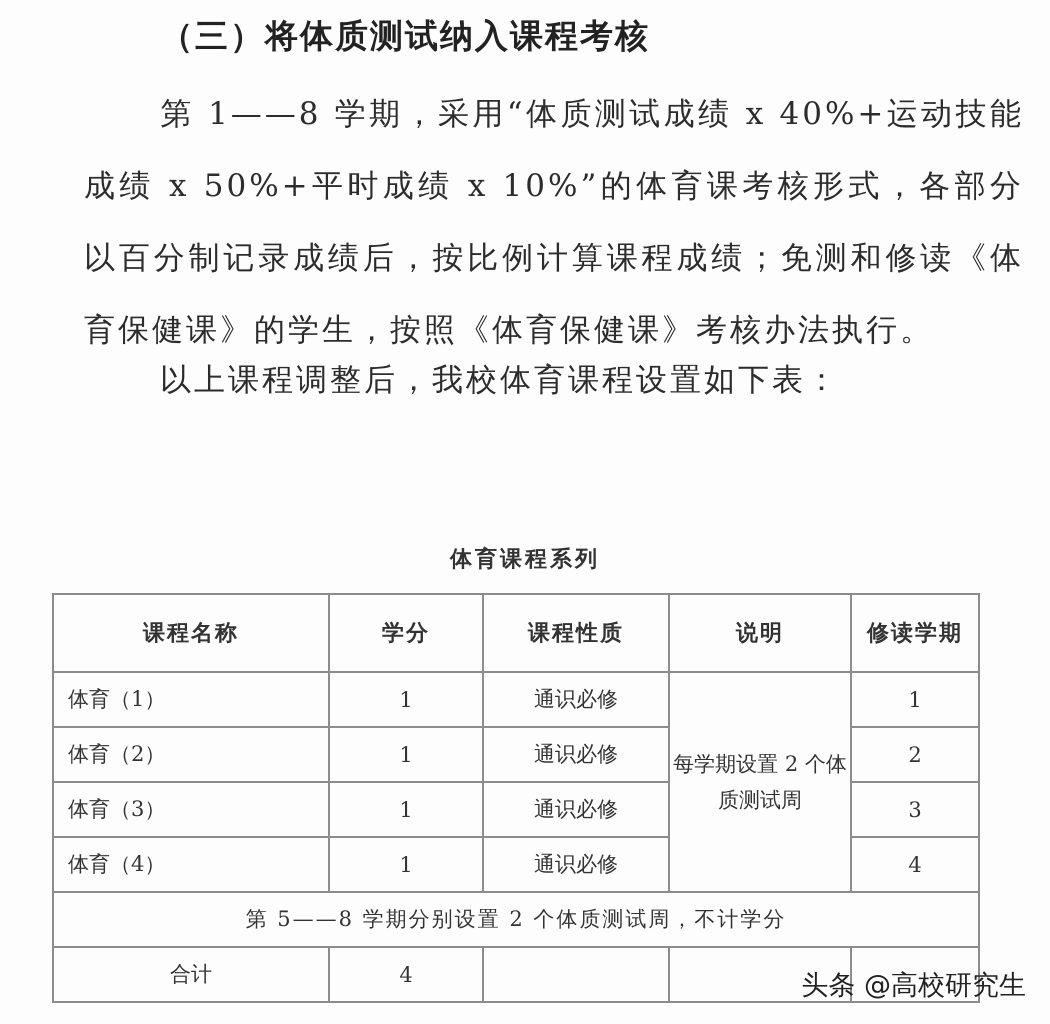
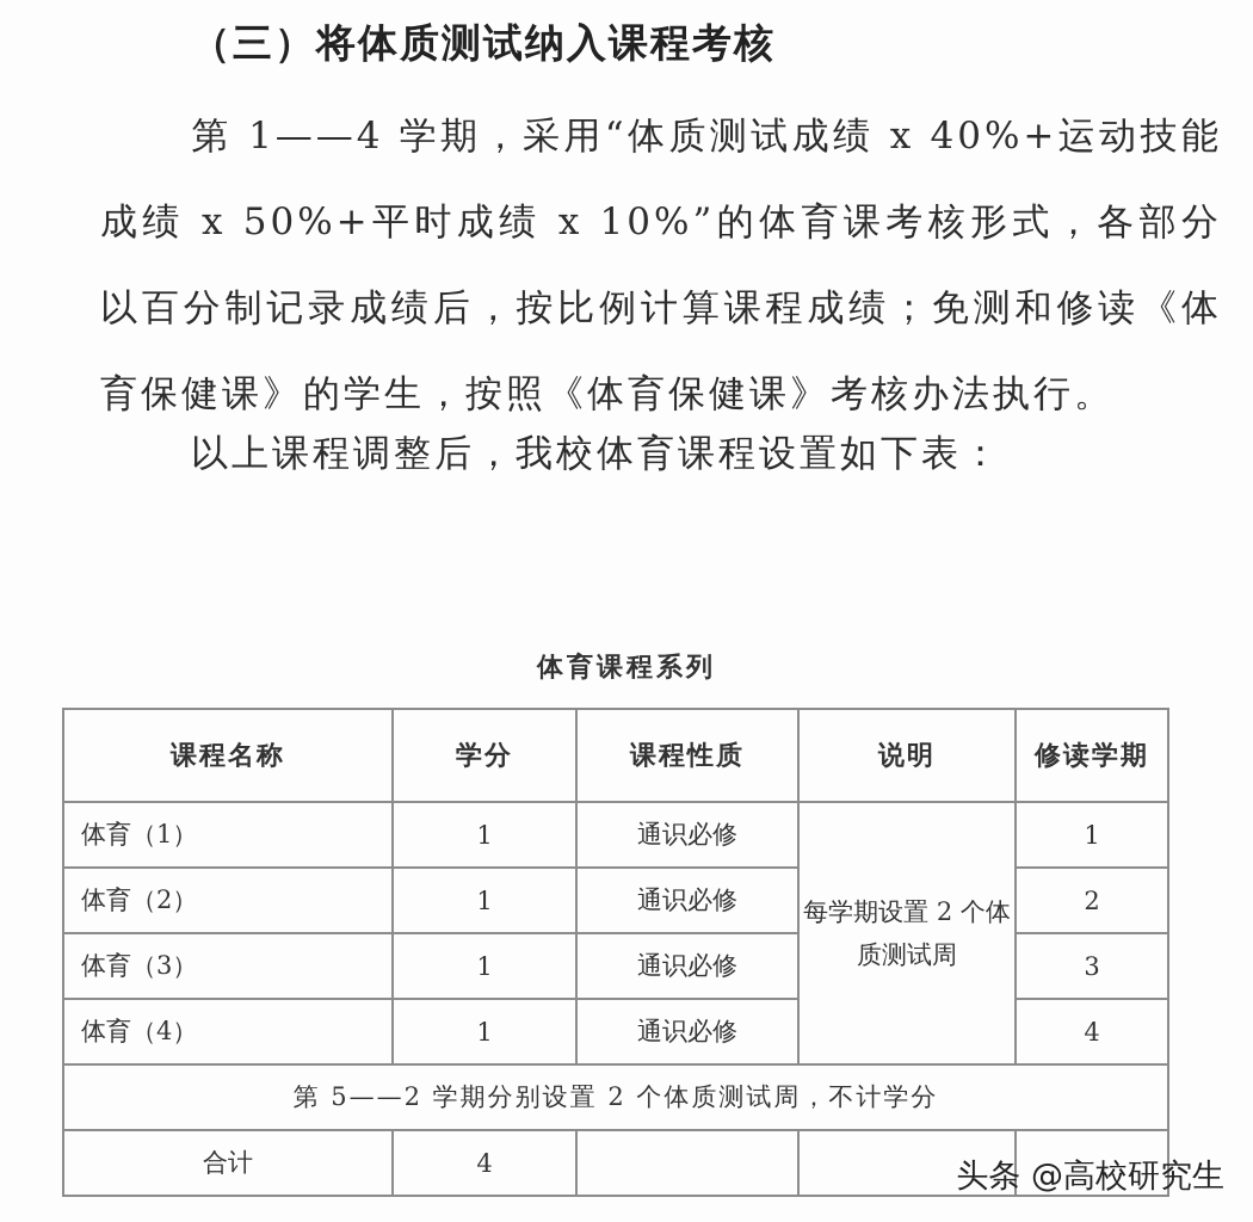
  （三）将体质测试纳入课程考核
- 第 1——8 学期，采用“体质测试成绩 x 40%+运动技能成绩 x 50%+平时成绩 x 10%”的体育课考核形式，各部分以百分制记录成绩后，按比例计算课程成绩；免测和修读《体育保健课》的学生，按照《体育保健课》考核办法执行。
+ 第 1——4 学期，采用“体质测试成绩 x 40%+运动技能成绩 x 50%+平时成绩 x 10%”的体育课考核形式，各部分以百分制记录成绩后，按比例计算课程成绩；免测和修读《体育保健课》的学生，按照《体育保健课》考核办法执行。
  以上课程调整后，我校体育课程设置如下表：
  体育课程系列
  课程名称	学分	课程性质	说明	修读学期
  体育（1）	1	通识必修	每学期设置 2 个体质测试周	1
  体育（2）	1	通识必修	2
  体育（3）	1	通识必修	3
  体育（4）	1	通识必修	4
- 第 5——8 学期分别设置 2 个体质测试周，不计学分
+ 第 5——2 学期分别设置 2 个体质测试周，不计学分
  合计	4
  头条 @高校研究生
